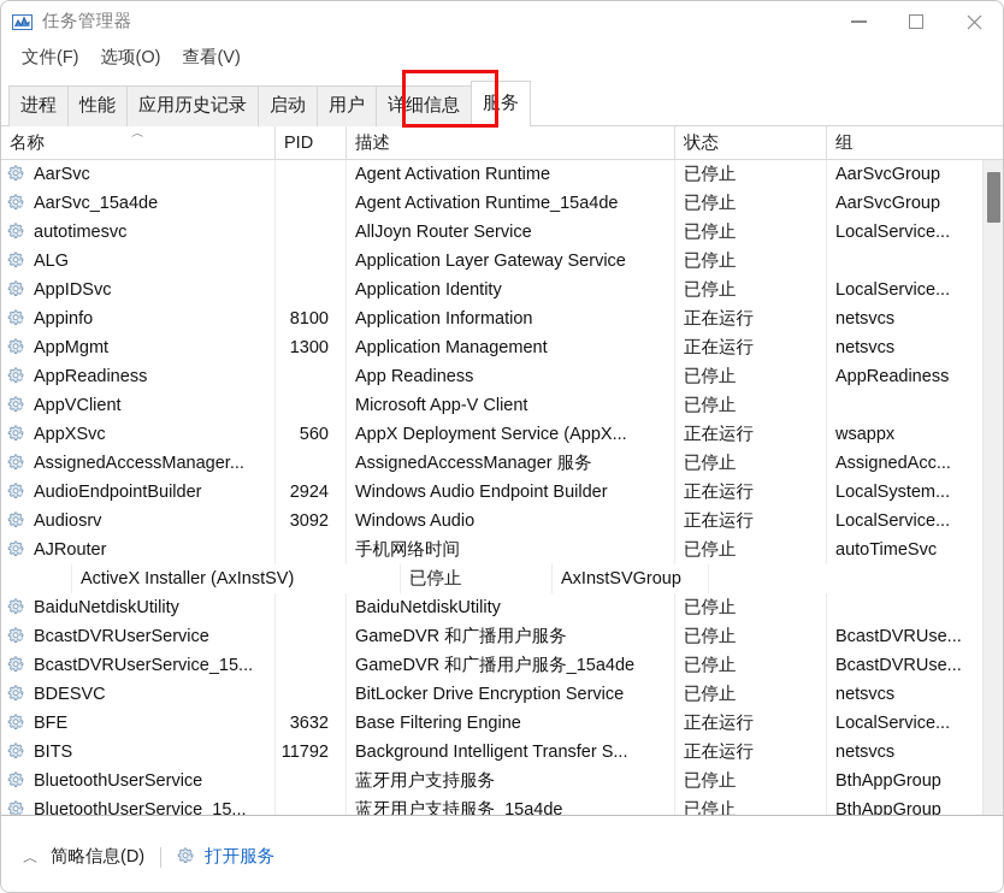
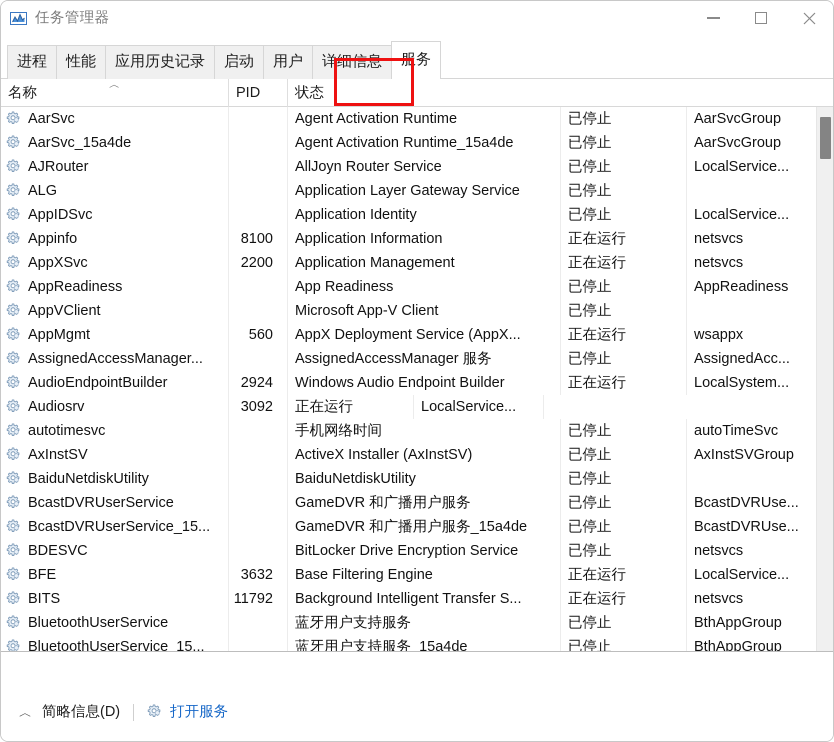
  任务管理器
- 文件(F)
- 选项(O)
- 查看(V)
  进程
  性能
  应用历史记录
  启动
  用户
  详细信息
  服务
  名称
  ︿
  PID
- 描述
  状态
- 组
  AarSvc
  Agent Activation Runtime
  已停止
  AarSvcGroup
  AarSvc_15a4de
  Agent Activation Runtime_15a4de
  已停止
  AarSvcGroup
- autotimesvc
+ AJRouter
  AllJoyn Router Service
  已停止
  LocalService...
  ALG
  Application Layer Gateway Service
  已停止
  AppIDSvc
  Application Identity
  已停止
  LocalService...
  Appinfo
  8100
  Application Information
  正在运行
  netsvcs
- AppMgmt
+ AppXSvc
- 1300
+ 2200
  Application Management
  正在运行
  netsvcs
  AppReadiness
  App Readiness
  已停止
  AppReadiness
  AppVClient
  Microsoft App-V Client
  已停止
- AppXSvc
+ AppMgmt
  560
  AppX Deployment Service (AppX...
  正在运行
  wsappx
  AssignedAccessManager...
  AssignedAccessManager 服务
  已停止
  AssignedAcc...
  AudioEndpointBuilder
  2924
  Windows Audio Endpoint Builder
  正在运行
  LocalSystem...
  Audiosrv
  3092
- Windows Audio
  正在运行
  LocalService...
- AJRouter
+ autotimesvc
  手机网络时间
  已停止
  autoTimeSvc
+ AxInstSV
  ActiveX Installer (AxInstSV)
  已停止
  AxInstSVGroup
  BaiduNetdiskUtility
  BaiduNetdiskUtility
  已停止
  BcastDVRUserService
  GameDVR 和广播用户服务
  已停止
  BcastDVRUse...
  BcastDVRUserService_15...
  GameDVR 和广播用户服务_15a4de
  已停止
  BcastDVRUse...
  BDESVC
  BitLocker Drive Encryption Service
  已停止
  netsvcs
  BFE
  3632
  Base Filtering Engine
  正在运行
  LocalService...
  BITS
  11792
  Background Intelligent Transfer S...
  正在运行
  netsvcs
  BluetoothUserService
  蓝牙用户支持服务
  已停止
  BthAppGroup
  BluetoothUserService_15...
  蓝牙用户支持服务_15a4de
  已停止
  BthAppGroup
  ︿
  简略信息(D)
  打开服务
